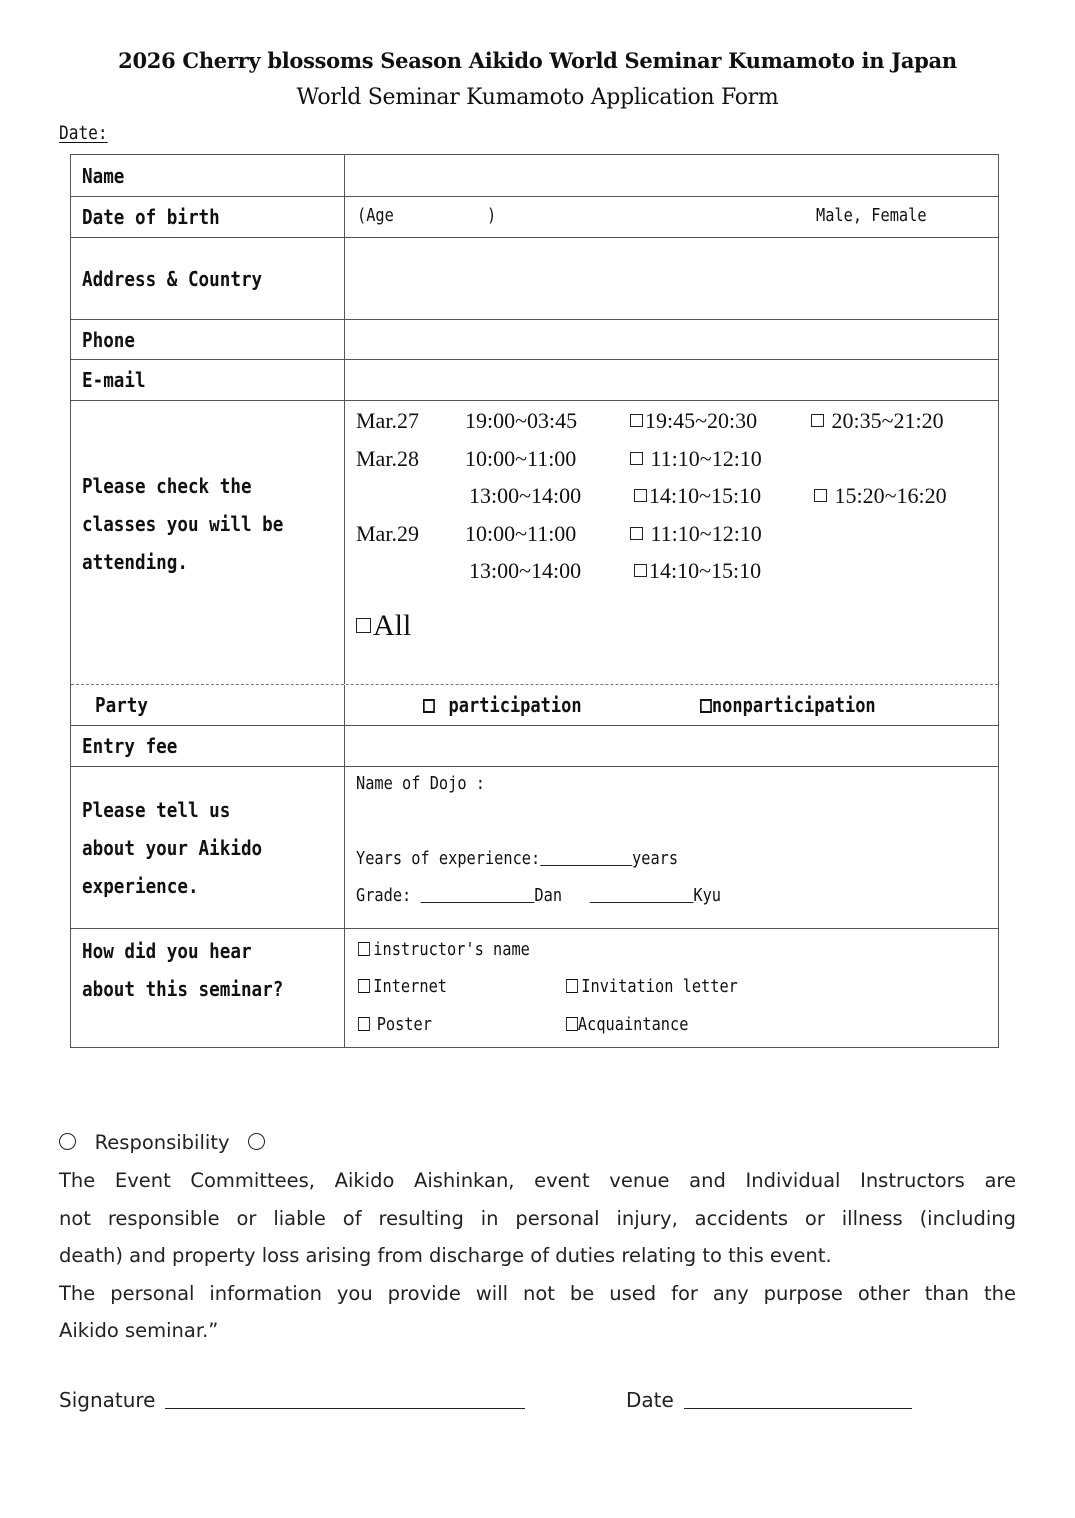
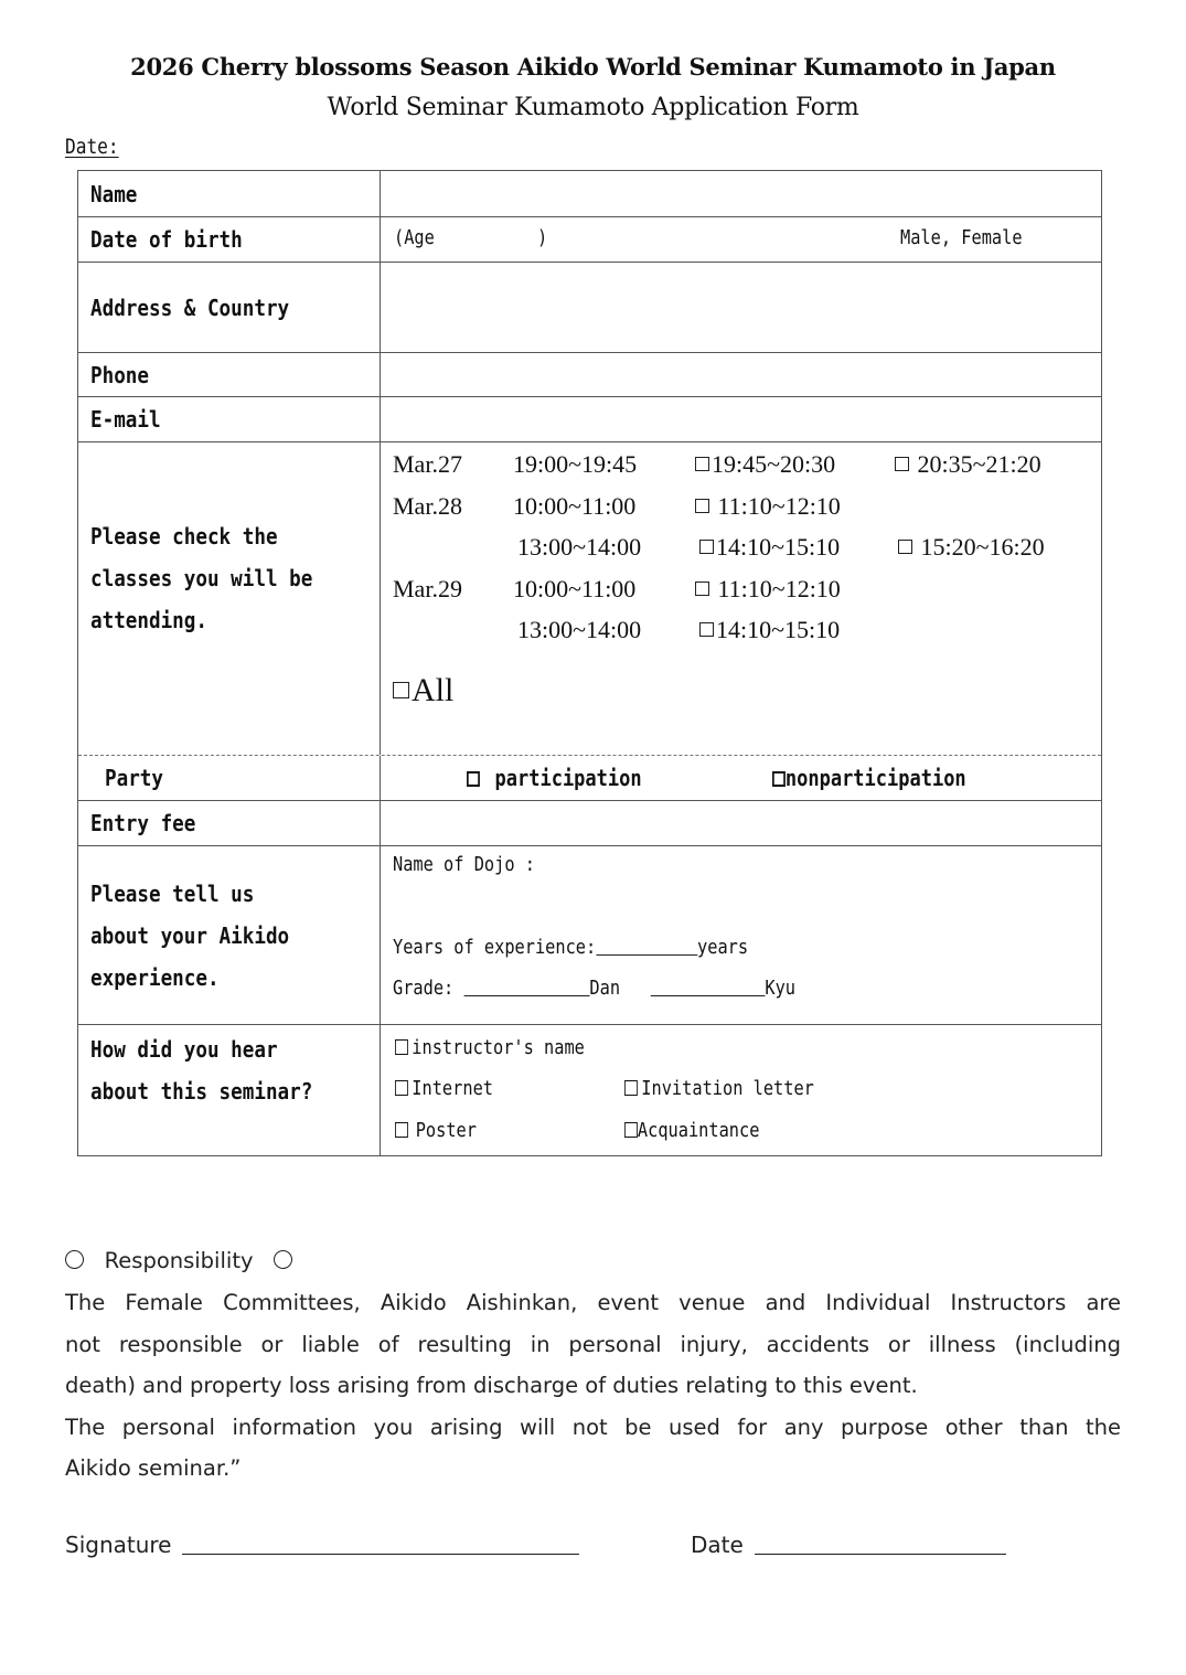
  2026 Cherry blossoms Season Aikido World Seminar Kumamoto in Japan
  World Seminar Kumamoto Application Form
  Date:
  Name
  Date of birth
  (Age
  )
  Male, Female
  Address & Country
  Phone
  E-mail
  Please check the
  classes you will be
  attending.
  Mar.27
- 19:00~03:45
+ 19:00~19:45
  19:45~20:30
  20:35~21:20
  Mar.28
  10:00~11:00
  11:10~12:10
  13:00~14:00
  14:10~15:10
  15:20~16:20
  Mar.29
  10:00~11:00
  11:10~12:10
  13:00~14:00
  14:10~15:10
  All
  Party
  participation
  nonparticipation
  Entry fee
  Please tell us
  about your Aikido
  experience.
  Name of Dojo :
  Years of experience: years
  Grade: Dan Kyu
  How did you hear
  about this seminar?
  instructor's name
  Internet
  Invitation letter
  Poster
  Acquaintance
  Responsibility
- The Event Committees, Aikido Aishinkan, event venue and Individual Instructors are
+ The Female Committees, Aikido Aishinkan, event venue and Individual Instructors are
  not responsible or liable of resulting in personal injury, accidents or illness (including
  death) and property loss arising from discharge of duties relating to this event.
- The personal information you provide will not be used for any purpose other than the
+ The personal information you arising will not be used for any purpose other than the
  Aikido seminar.”
  Signature
  Date
